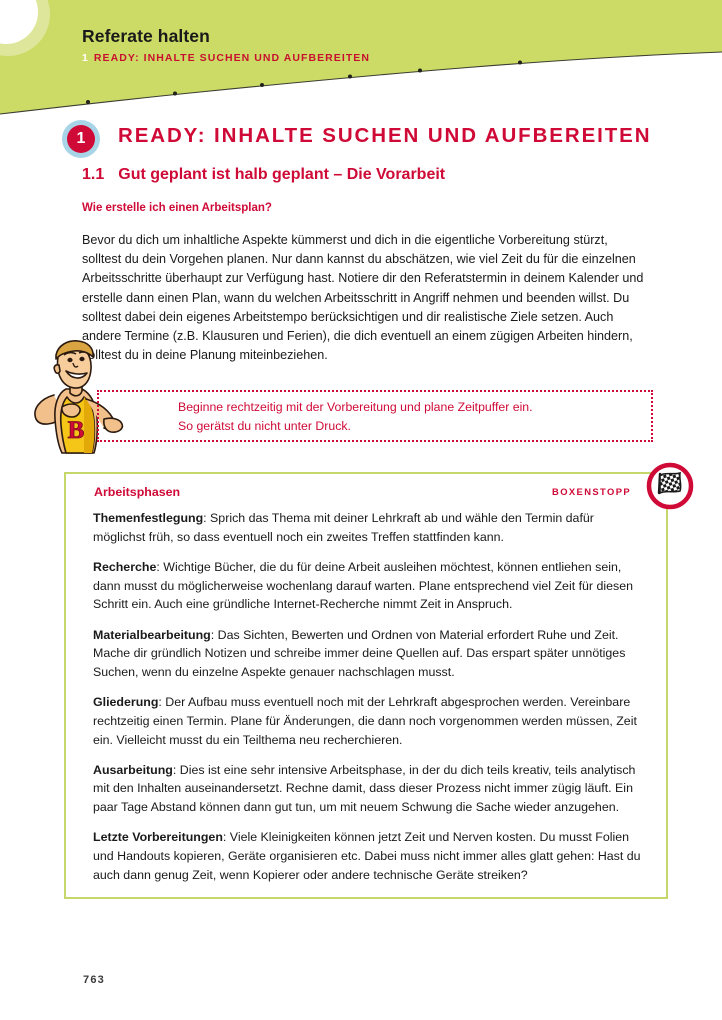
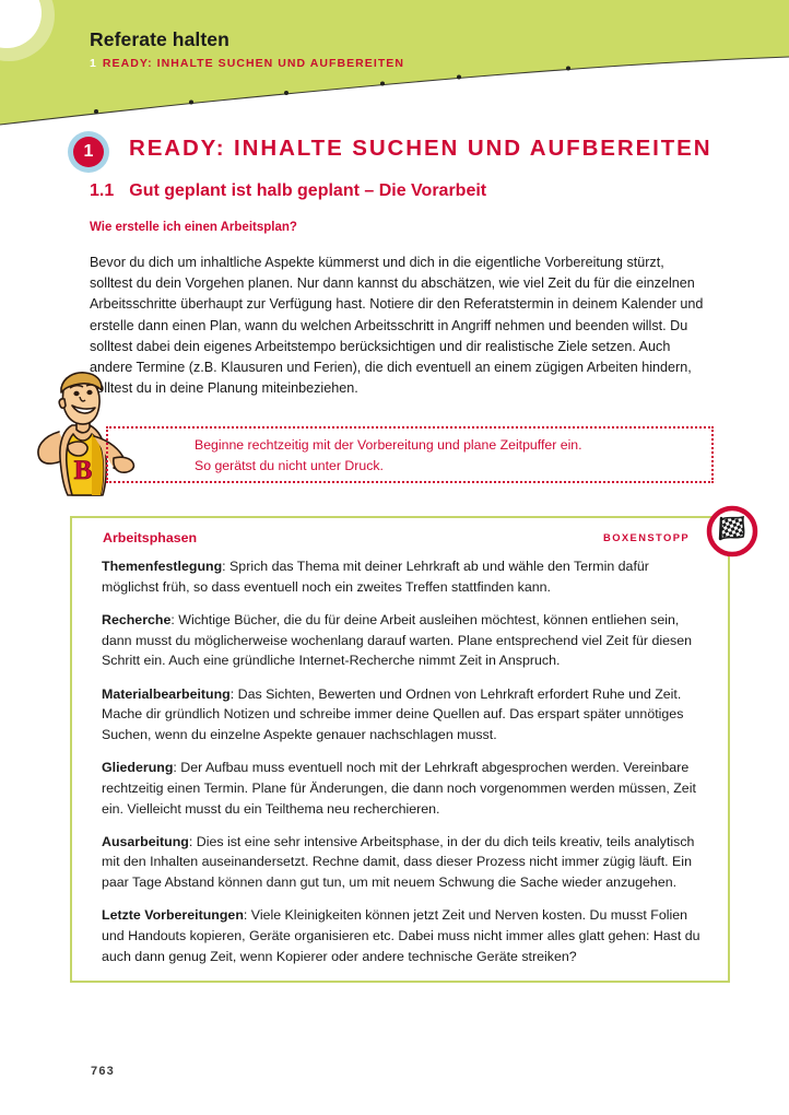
  Referate halten
  1 READY: INHALTE SUCHEN UND AUFBEREITEN
  1
  READY: INHALTE SUCHEN UND AUFBEREITEN
  1.1 Gut geplant ist halb geplant – Die Vorarbeit
  Wie erstelle ich einen Arbeitsplan?
  Bevor du dich um inhaltliche Aspekte kümmerst und dich in die eigentliche Vorbereitung stürzt, solltest du dein Vorgehen planen. Nur dann kannst du abschätzen, wie viel Zeit du für die einzelnen Arbeitsschritte überhaupt zur Verfügung hast. Notiere dir den Referatstermin in deinem Kalender und erstelle dann einen Plan, wann du welchen Arbeitsschritt in Angriff nehmen und beenden willst. Du solltest dabei dein eigenes Arbeitstempo berücksichtigen und dir realistische Ziele setzen. Auch andere Termine (z.B. Klausuren und Ferien), die dich eventuell an einem zügigen Arbeiten hindern, lltest du in deine Planung miteinbeziehen.
  B
  Beginne rechtzeitig mit der Vorbereitung und plane Zeitpuffer ein.
  So gerätst du nicht unter Druck.
  Arbeitsphasen
  BOXENSTOPP
  Themenfestlegung: Sprich das Thema mit deiner Lehrkraft ab und wähle den Termin dafür möglichst früh, so dass eventuell noch ein zweites Treffen stattfinden kann.
  Recherche: Wichtige Bücher, die du für deine Arbeit ausleihen möchtest, können entliehen sein, dann musst du möglicherweise wochenlang darauf warten. Plane entsprechend viel Zeit für diesen Schritt ein. Auch eine gründliche Internet-Recherche nimmt Zeit in Anspruch.
- Materialbearbeitung: Das Sichten, Bewerten und Ordnen von Material erfordert Ruhe und Zeit. Mache dir gründlich Notizen und schreibe immer deine Quellen auf. Das erspart später unnötiges Suchen, wenn du einzelne Aspekte genauer nachschlagen musst.
+ Materialbearbeitung: Das Sichten, Bewerten und Ordnen von Lehrkraft erfordert Ruhe und Zeit. Mache dir gründlich Notizen und schreibe immer deine Quellen auf. Das erspart später unnötiges Suchen, wenn du einzelne Aspekte genauer nachschlagen musst.
  Gliederung: Der Aufbau muss eventuell noch mit der Lehrkraft abgesprochen werden. Vereinbare rechtzeitig einen Termin. Plane für Änderungen, die dann noch vorgenommen werden müssen, Zeit ein. Vielleicht musst du ein Teilthema neu recherchieren.
  Ausarbeitung: Dies ist eine sehr intensive Arbeitsphase, in der du dich teils kreativ, teils analytisch mit den Inhalten auseinandersetzt. Rechne damit, dass dieser Prozess nicht immer zügig läuft. Ein paar Tage Abstand können dann gut tun, um mit neuem Schwung die Sache wieder anzugehen.
  Letzte Vorbereitungen: Viele Kleinigkeiten können jetzt Zeit und Nerven kosten. Du musst Folien und Handouts kopieren, Geräte organisieren etc. Dabei muss nicht immer alles glatt gehen: Hast du auch dann genug Zeit, wenn Kopierer oder andere technische Geräte streiken?
  763
